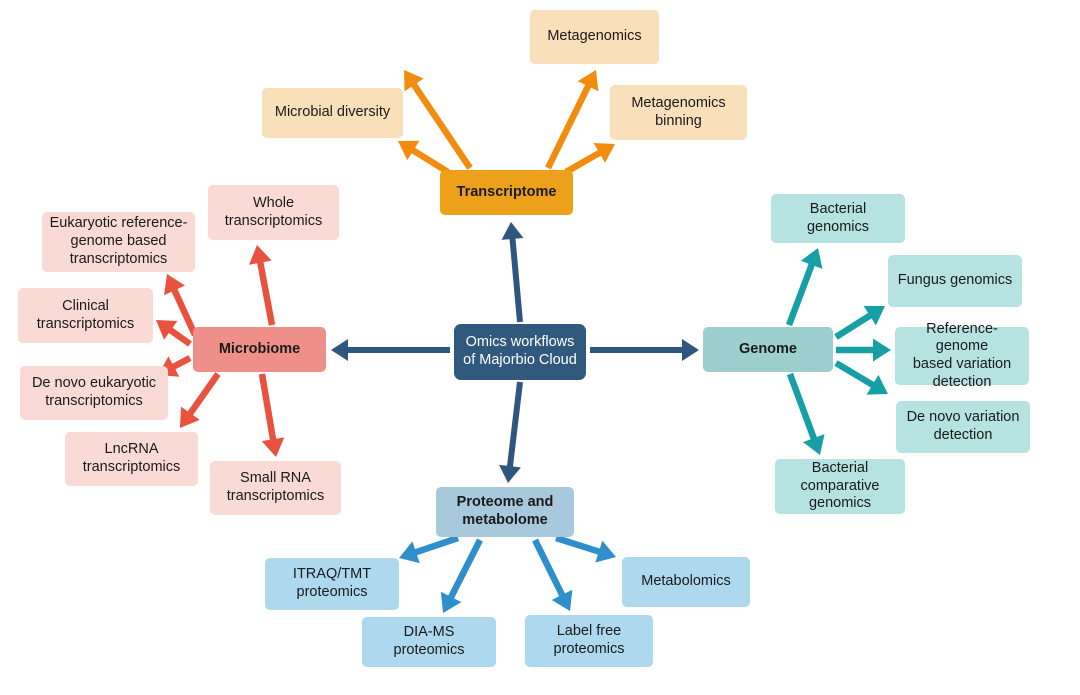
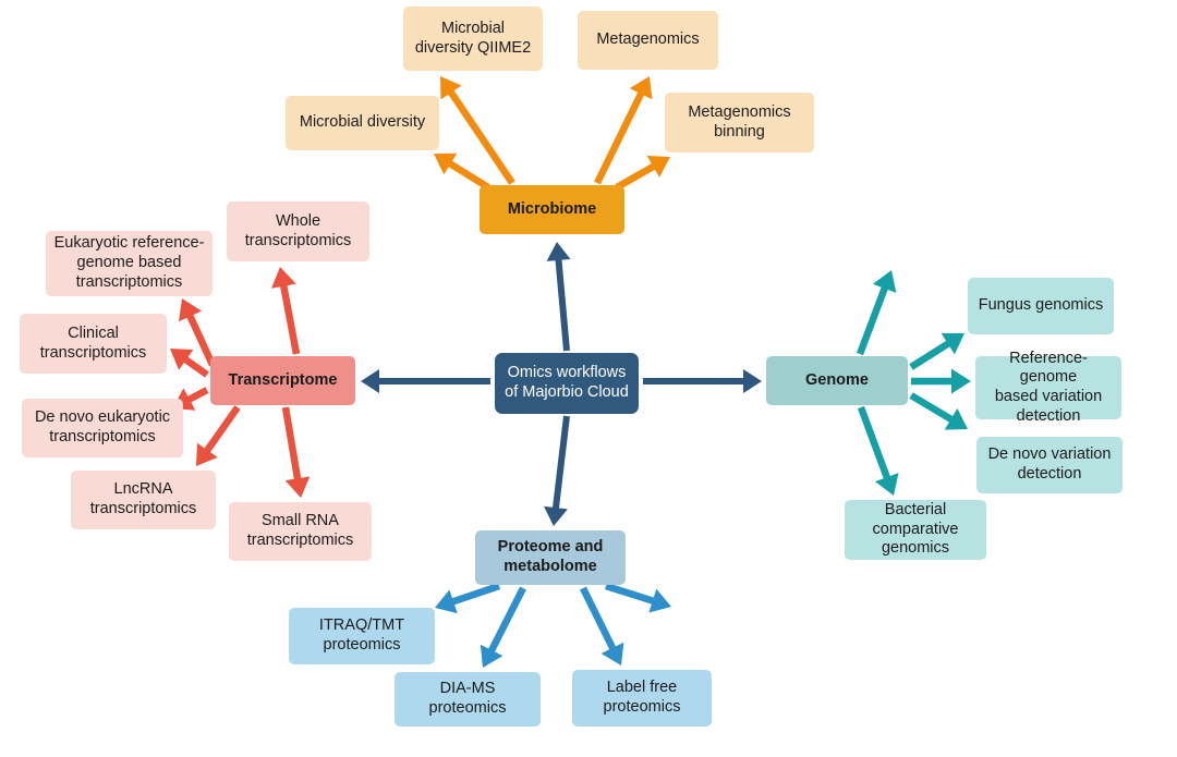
  Omics workflows
  of Majorbio Cloud
- Transcriptome
+ Microbiome
+ Microbial
+ diversity QIIME2
  Metagenomics
  Microbial diversity
  Metagenomics
  binning
- Microbiome
+ Transcriptome
  Whole
  transcriptomics
  Eukaryotic reference-
  genome based
  transcriptomics
  Clinical
  transcriptomics
  De novo eukaryotic
  transcriptomics
  LncRNA
  transcriptomics
  Small RNA
  transcriptomics
  Genome
- Bacterial genomics
  Fungus genomics
  Reference-genome
  based variation
  detection
  De novo variation
  detection
  Bacterial
  comparative
  genomics
  Proteome and
  metabolome
  ITRAQ/TMT
  proteomics
  DIA-MS proteomics
  Label free
  proteomics
- Metabolomics
